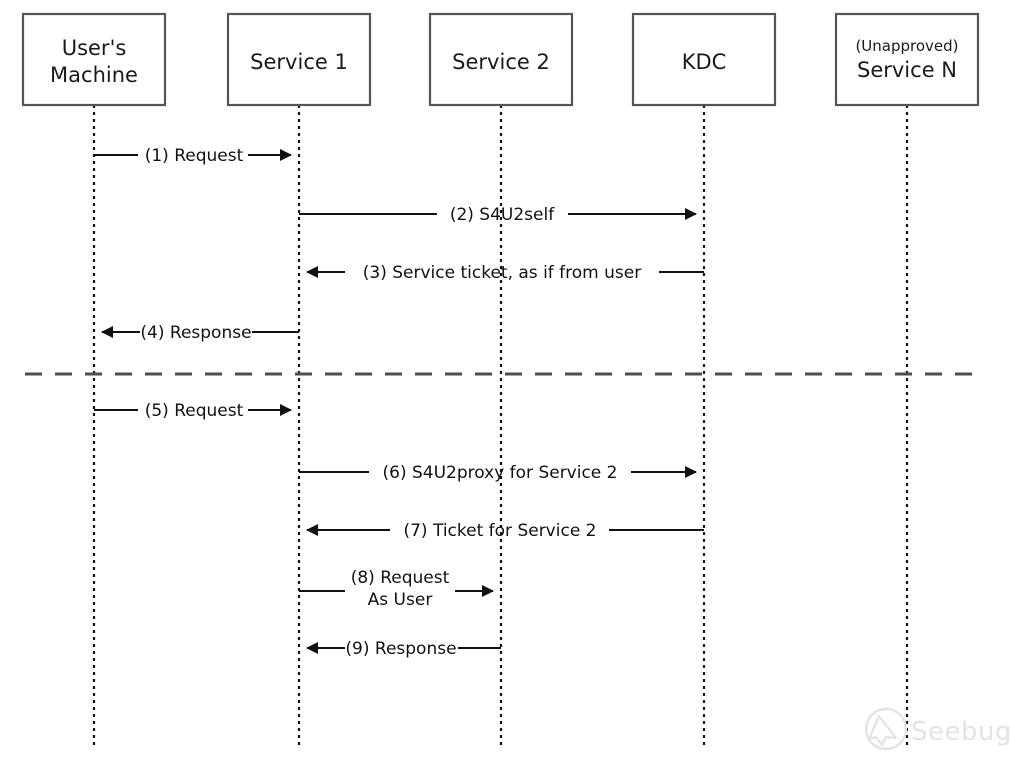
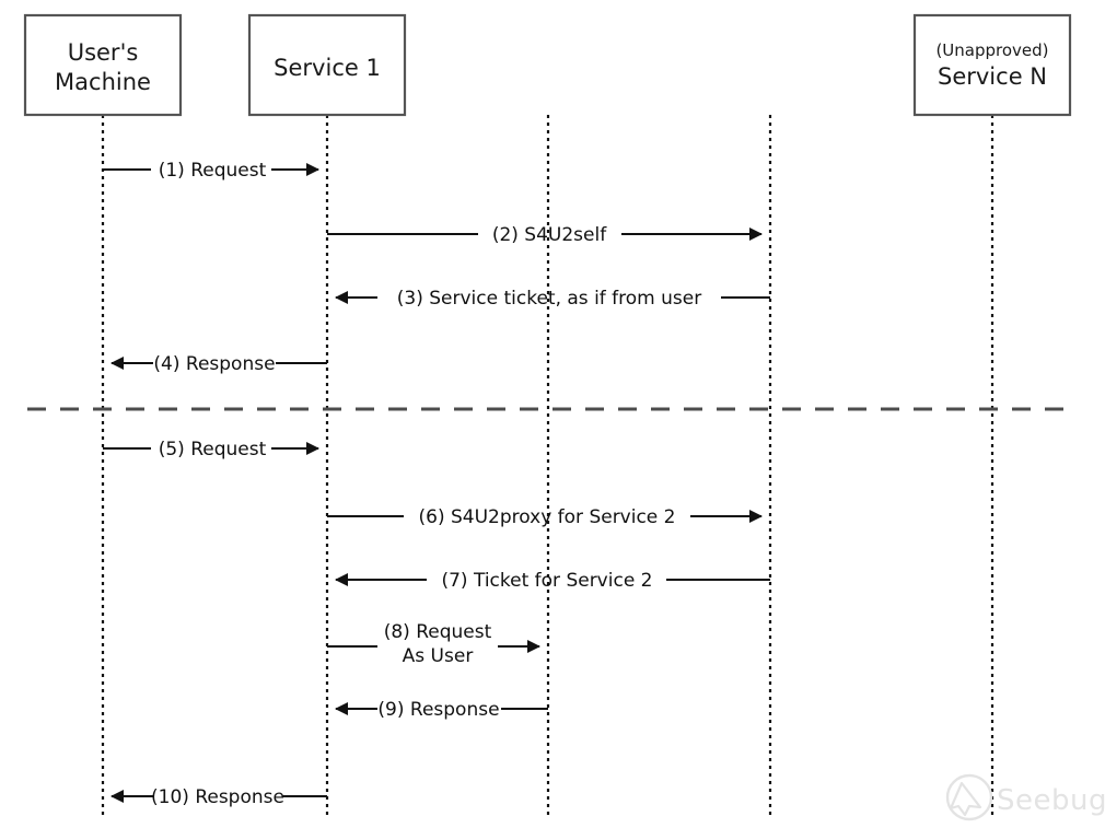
  User's
  Machine
  Service 1
- Service 2
- KDC
  (Unapproved)
  Service N
  (1) Request
  (2) S4U2self
  (3) Service ticket, as if from user
  (4) Response
  (5) Request
  (6) S4U2proxy for Service 2
  (7) Ticket for Service 2
  (8) Request
  As User
  (9) Response
+ (10) Response
  Seebug
